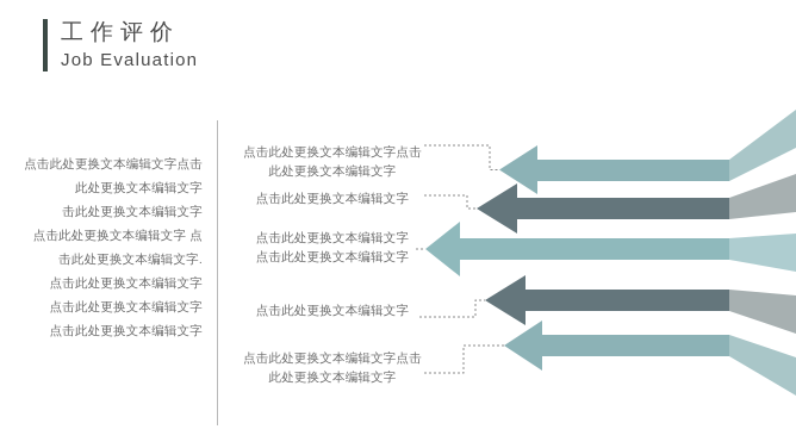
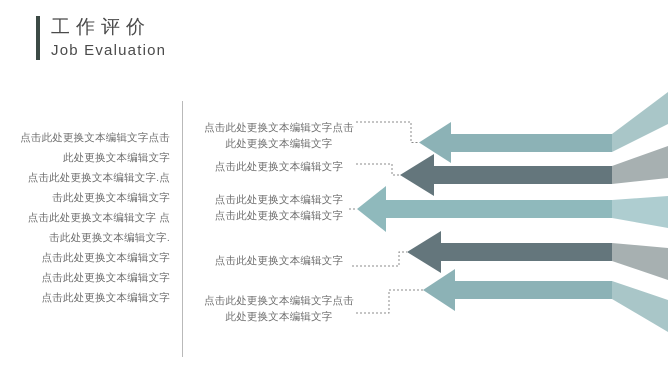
  工作评价
  Job Evaluation
  点击此处更换文本编辑文字点击
  此处更换文本编辑文字
+ 点击此处更换文本编辑文字.点
  击此处更换文本编辑文字
  点击此处更换文本编辑文字 点
  击此处更换文本编辑文字.
  点击此处更换文本编辑文字
  点击此处更换文本编辑文字
  点击此处更换文本编辑文字
  点击此处更换文本编辑文字点击
  此处更换文本编辑文字
  点击此处更换文本编辑文字
  点击此处更换文本编辑文字
  点击此处更换文本编辑文字
  点击此处更换文本编辑文字
  点击此处更换文本编辑文字点击
  此处更换文本编辑文字
